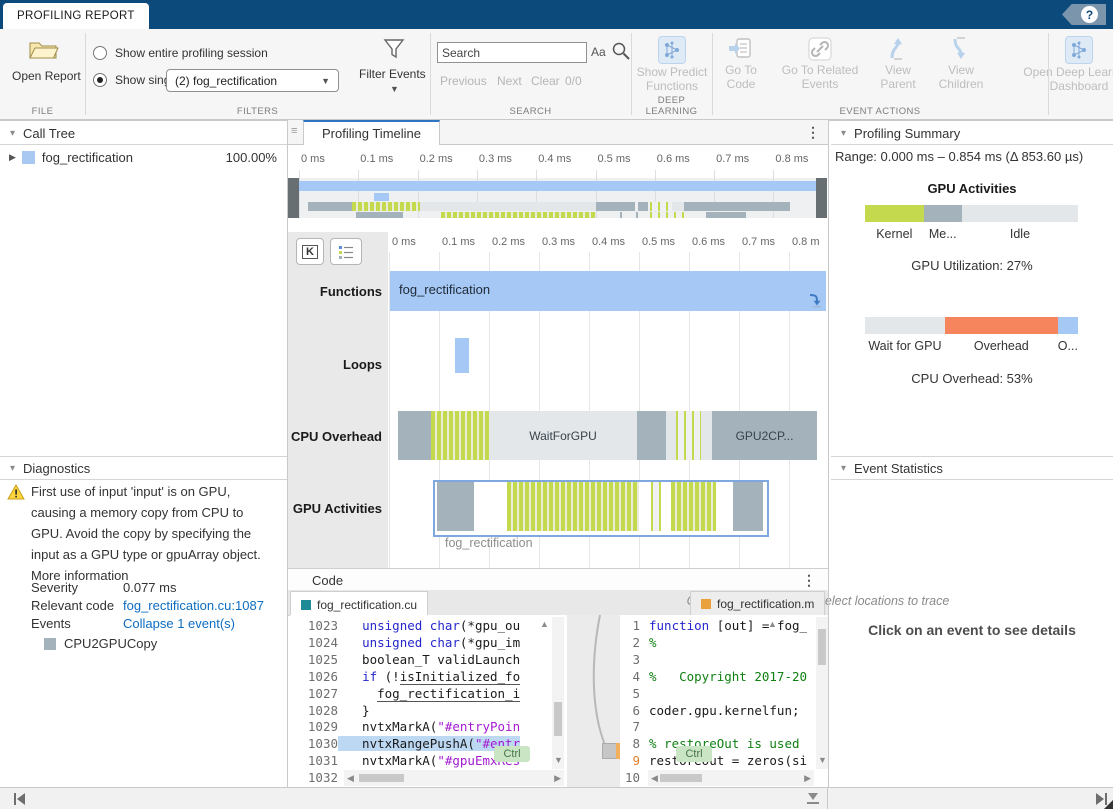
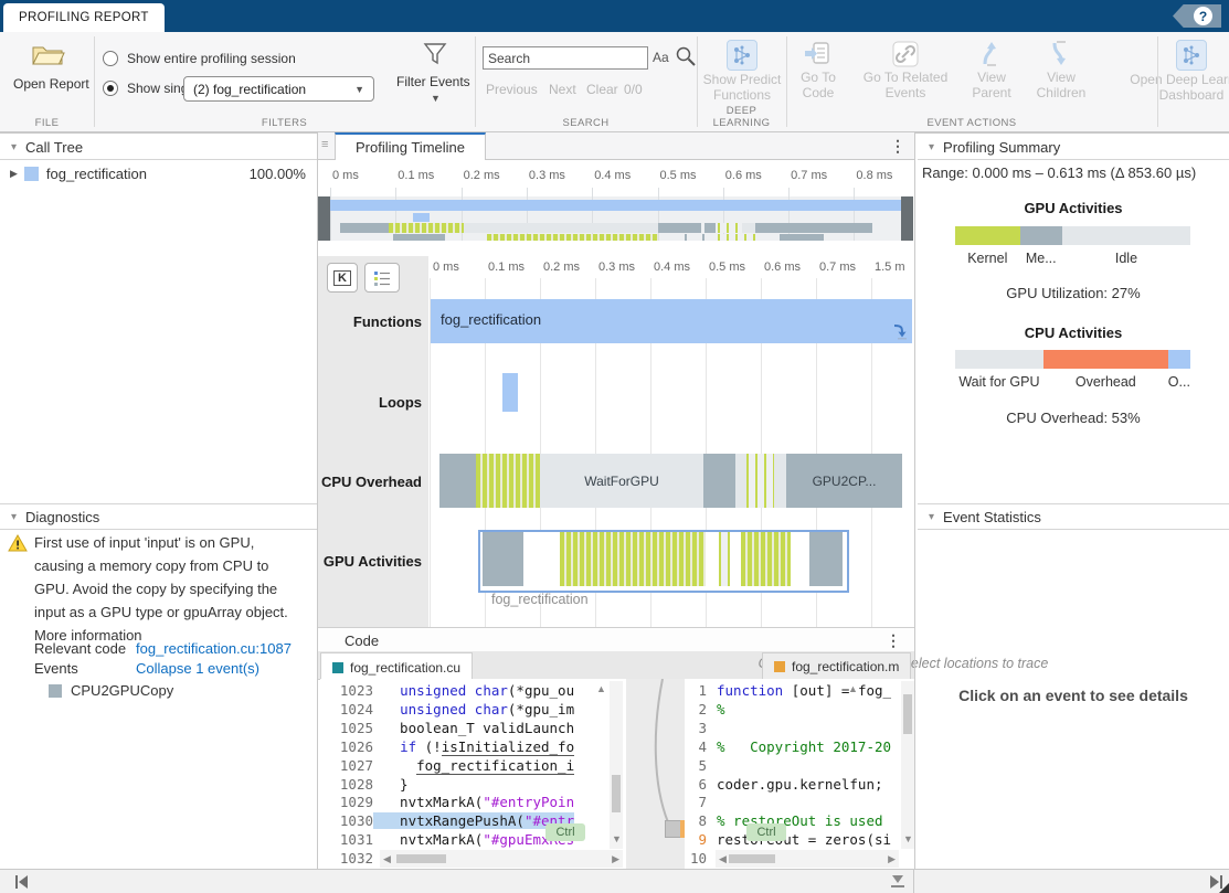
  PROFILING REPORT
  ?
  Open Report
  FILE
  Show entire profiling session
  (2) fog_rectification
  ▼
  Filter Events
  ▼
  FILTERS
  Search
  Aa
  Previous
  Next
  Clear
  0/0
  SEARCH
  Show Predict Functions
  DEEP LEARNING
  Go To Code
  Go To Related Events
  View Parent
  View Children
  Open Deep Lear Dashboard
  EVENT ACTIONS
  ▾
  Call Tree
  ▶
  fog_rectification
  100.00%
  ▾
  Diagnostics
  First use of input 'input' is on GPU,
  causing a memory copy from CPU to
  GPU. Avoid the copy by specifying the
  input as a GPU type or gpuArray object.
  More information
- Severity
- 0.077 ms
  Relevant code
  fog_rectification.cu:1087
  Events
  Collapse 1 event(s)
  CPU2GPUCopy
  ≡
  Profiling Timeline
  ⋮
  K
  Functions
  Loops
  CPU Overhead
  GPU Activities
  Code
  ⋮
  fog_rectification.cu
  fog_rectification.m
  1023
  unsigned char(*gpu_ou
  1024
  unsigned char(*gpu_im
  1025
  boolean_T validLaunch
  1026
  if (!isInitialized_fo
  1027
  fog_rectification_i
  1028
  }
  1029
  nvtxMarkA("#entryPoin
  1030
  nvtxRangePushA("#entr
  1031
  nvtxMarkA("#gpuEm
  1032
  1
  function [out] = fog_
  2
  %
  3
  4
  % Copyright 2017-20
  5
  6
  coder.gpu.kernelfun;
  7
  8
  % restoreOut is used
  9
  restut = zeros(si
  10
  ▲
  ▼
  ◀
  ▶
  Ctrl
  ▲
  ▼
  ◀
  ▶
  Ctrl
  ▾
  Profiling Summary
- Range: 0.000 ms – 0.854 ms (Δ 853.60 µs)
+ Range: 0.000 ms – 0.613 ms (Δ 853.60 µs)
  GPU Activities
  GPU Utilization: 27%
+ CPU Activities
  CPU Overhead: 53%
  ▾
  Event Statistics
  Click on an event to see details
  0 ms
  0.1 ms
  0.2 ms
  0.3 ms
  0.4 ms
  0.5 ms
  0.6 ms
  0.7 ms
  0.8 ms
  0 ms
  0.1 ms
  0.2 ms
  0.3 ms
  0.4 ms
  0.5 ms
  0.6 ms
  0.7 ms
- 0.8 m
+ 1.5 m
  fog_rectification
  WaitForGPU
  GPU2CP...
  fog_rectification
  Kernel
  Me...
  Idle
  Wait for GPU
  Overhead
  O...
